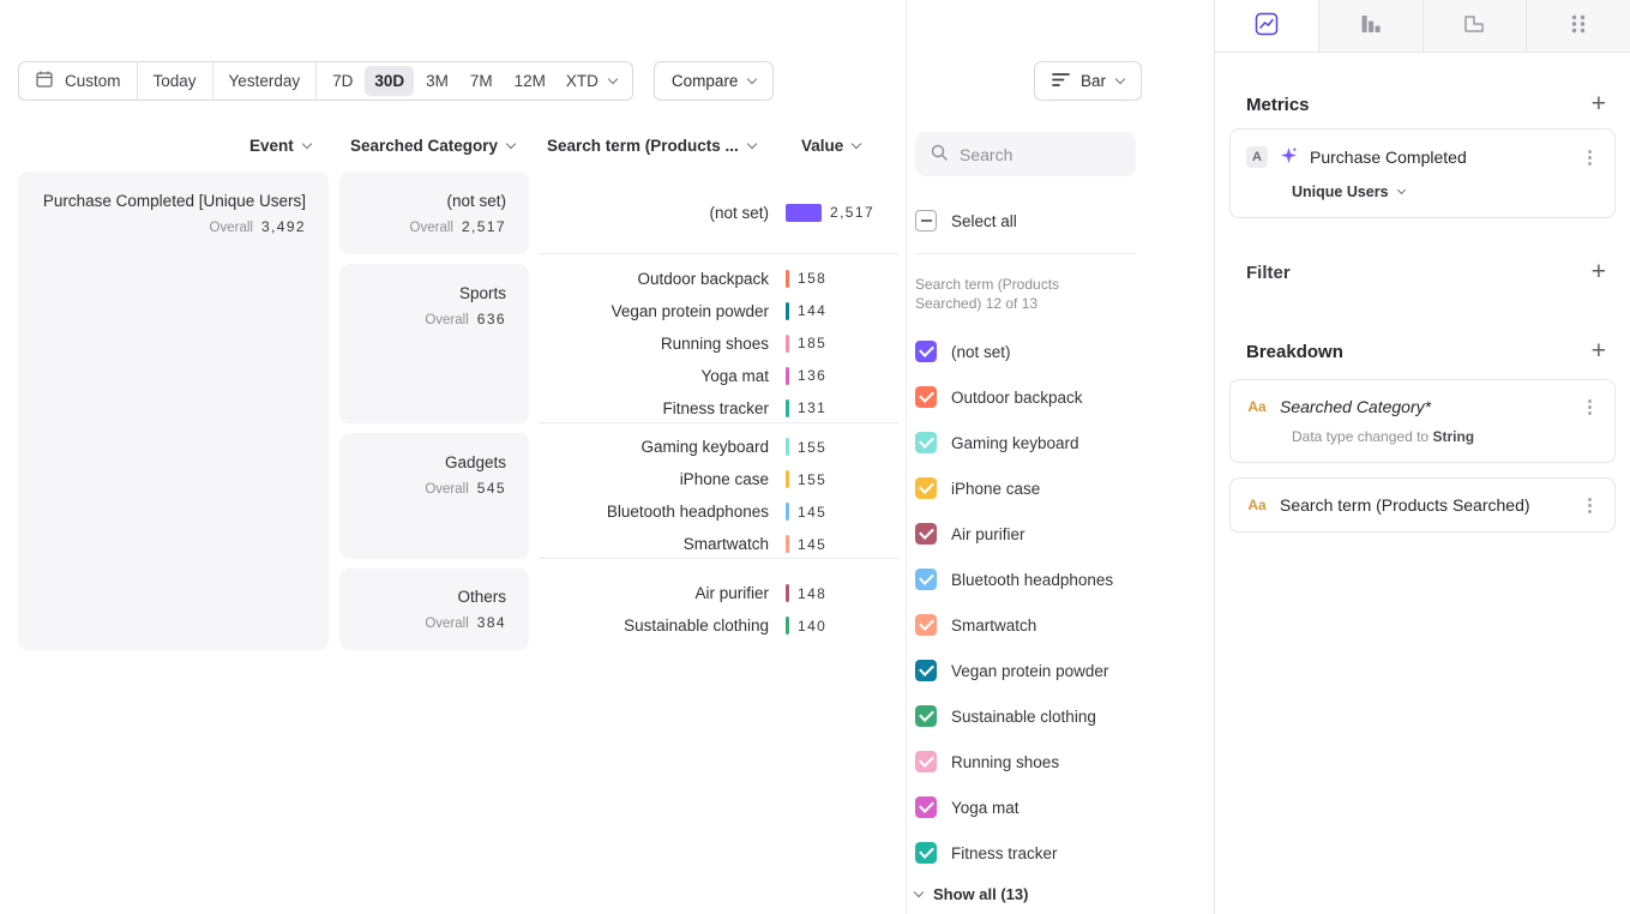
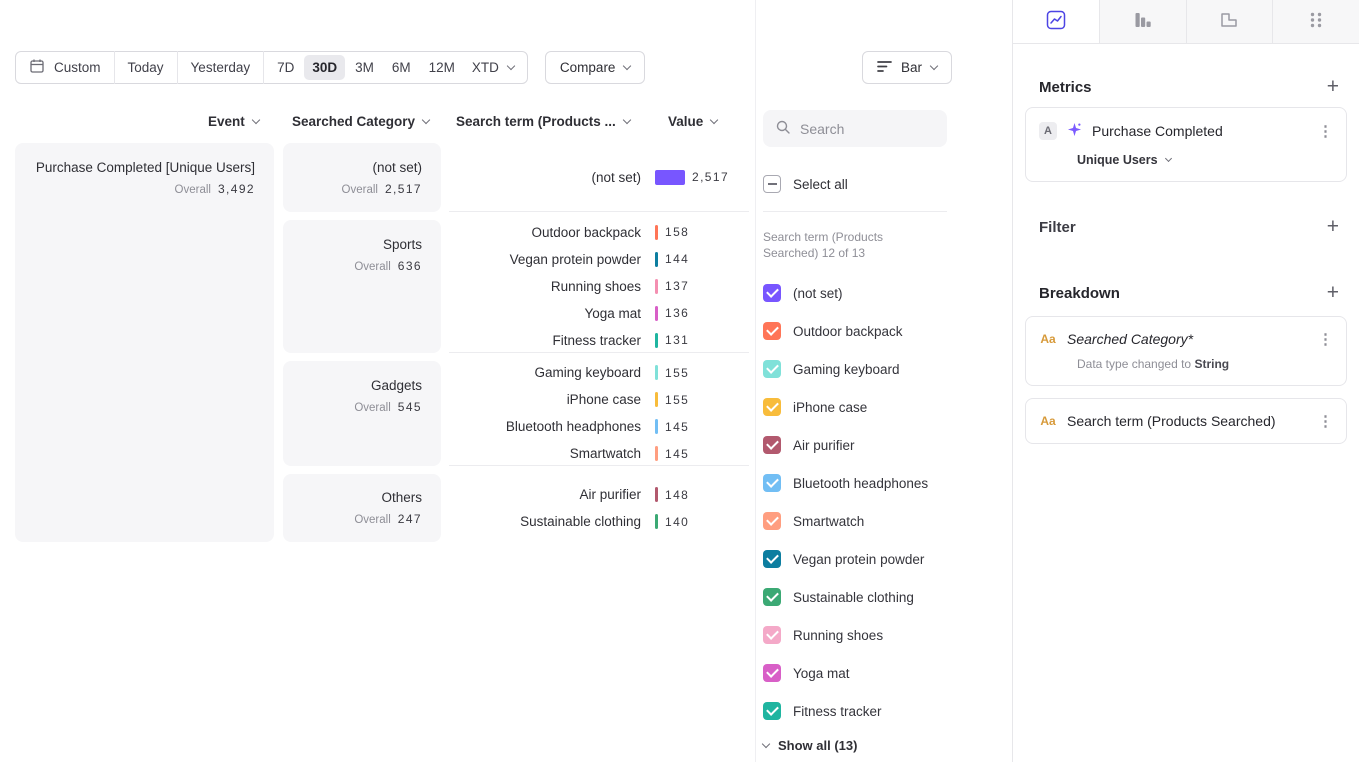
  Custom
  Today
  Yesterday
  7D
  30D
  3M
- 7M
+ 6M
  12M
  XTD
  Compare
  Bar
  Event
  Searched Category
  Search term (Products ...
  Value
  Purchase Completed [Unique Users]
  Overall
  3,492
  (not set)
  Overall
  2,517
  Sports
  Overall
  636
  Gadgets
  Overall
  545
  Others
  Overall
- 384
+ 247
  (not set)
  2,517
  Outdoor backpack
  158
  Vegan protein powder
  144
  Running shoes
- 185
+ 137
  Yoga mat
  136
  Fitness tracker
  131
  Gaming keyboard
  155
  iPhone case
  155
  Bluetooth headphones
  145
  Smartwatch
  145
  Air purifier
  148
  Sustainable clothing
  140
  Search
  Select all
  Search term (Products Searched) 12 of 13
  (not set)
  Outdoor backpack
  Gaming keyboard
  iPhone case
  Air purifier
  Bluetooth headphones
  Smartwatch
  Vegan protein powder
  Sustainable clothing
  Running shoes
  Yoga mat
  Fitness tracker
  Show all (13)
  Metrics
  +
  A
  Purchase Completed
  ⋮
  Unique Users
  Filter
  +
  Breakdown
  +
  Aa
  Searched Category*
  ⋮
  Data type changed to String
  Aa
  Search term (Products Searched)
  ⋮
